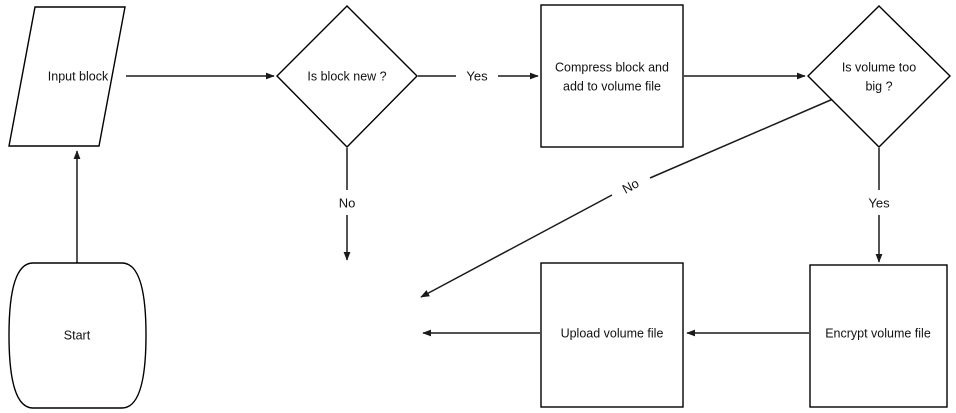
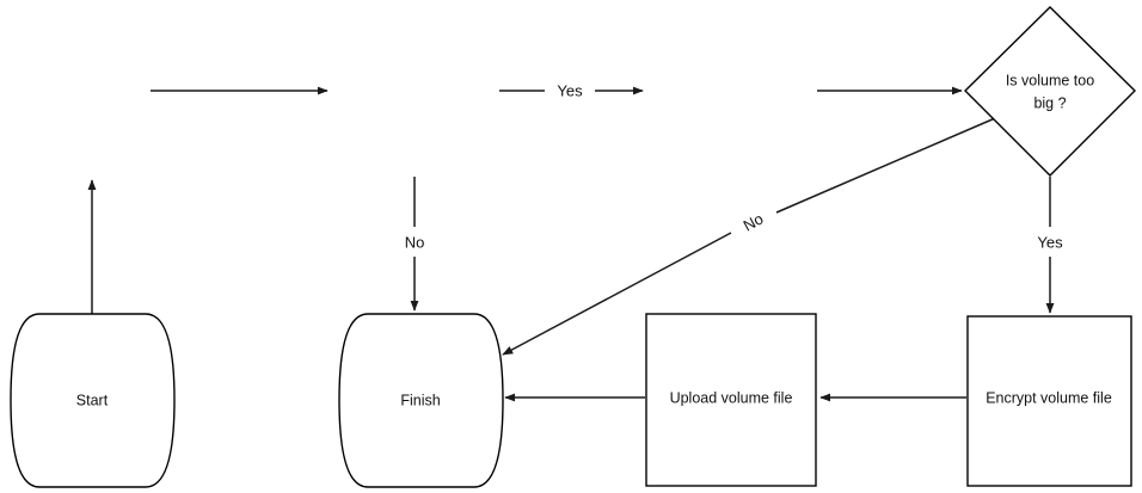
  Start
- Input block
- Is block new ?
- Compress block and
- add to volume file
  Is volume too
  big ?
  Encrypt volume file
  Upload volume file
+ Finish
  Yes
  No
  Yes
